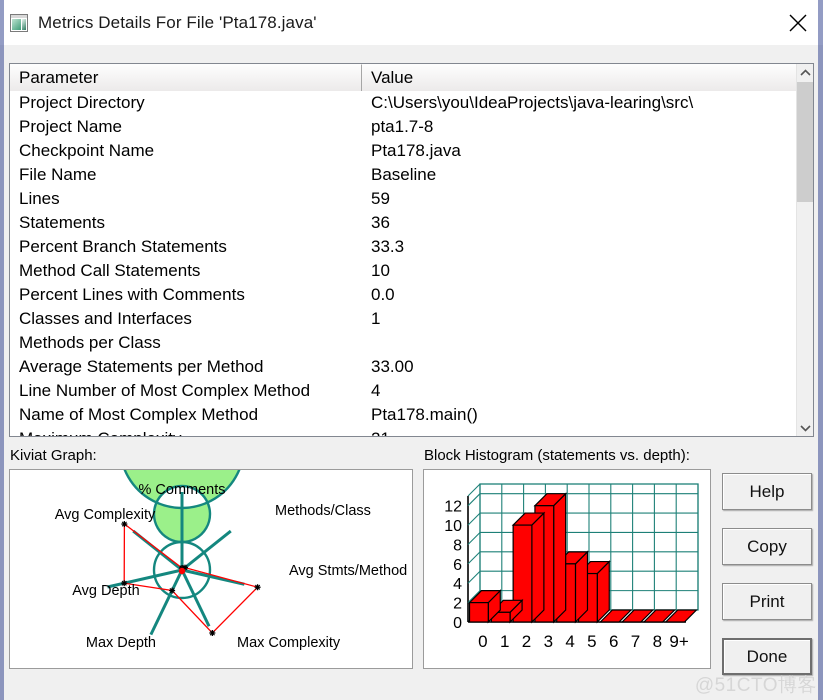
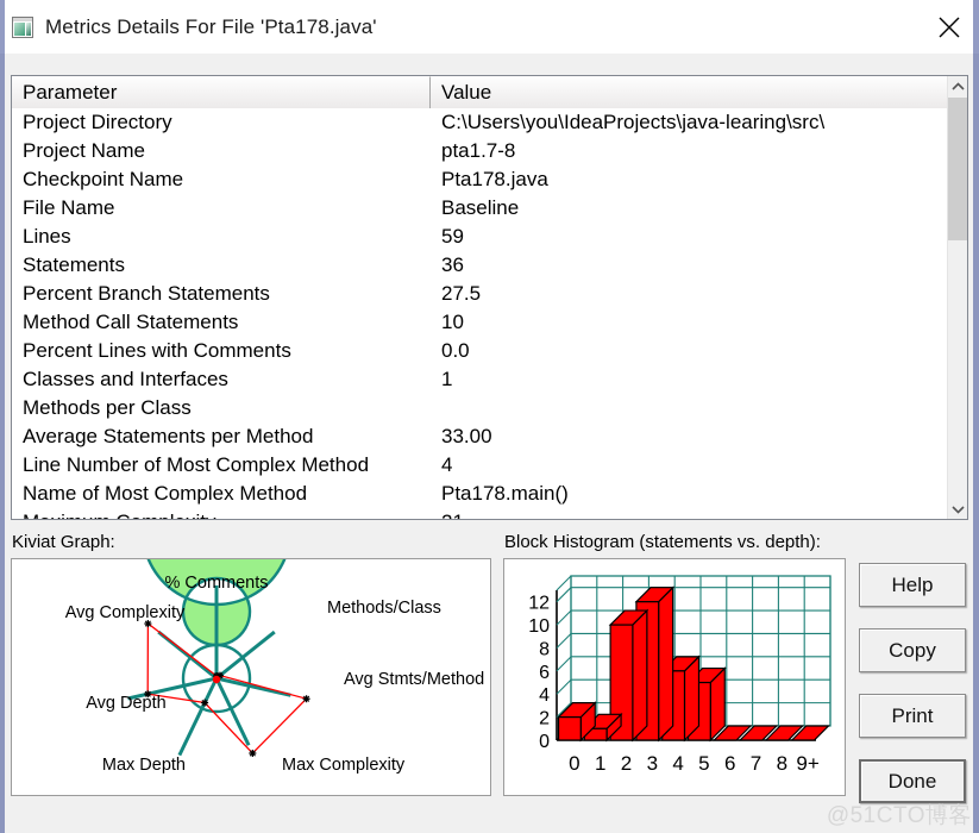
  Metrics Details For File 'Pta178.java'
  Parameter
  Value
  Project Directory
  C:\Users\you\IdeaProjects\java-learing\src\
  Project Name
  pta1.7-8
  Checkpoint Name
  Pta178.java
  File Name
  Baseline
  Lines
  59
  Statements
  36
  Percent Branch Statements
- 33.3
+ 27.5
  Method Call Statements
  10
  Percent Lines with Comments
  0.0
  Classes and Interfaces
  1
  Methods per Class
  Average Statements per Method
  33.00
  Line Number of Most Complex Method
  4
  Name of Most Complex Method
  Pta178.main()
  Kiviat Graph:
  Block Histogram (statements vs. depth):
  % Comments
  Methods/Class
  Avg Stmts/Method
  Max Complexity
  Max Depth
  Avg Depth
  Avg Complexity
  0
  2
  4
  6
  8
  10
  12
  0
  1
  2
  3
  4
  5
  6
  7
  8
  9+
  Help
  Copy
  Print
  Done
  @51CTO博客
